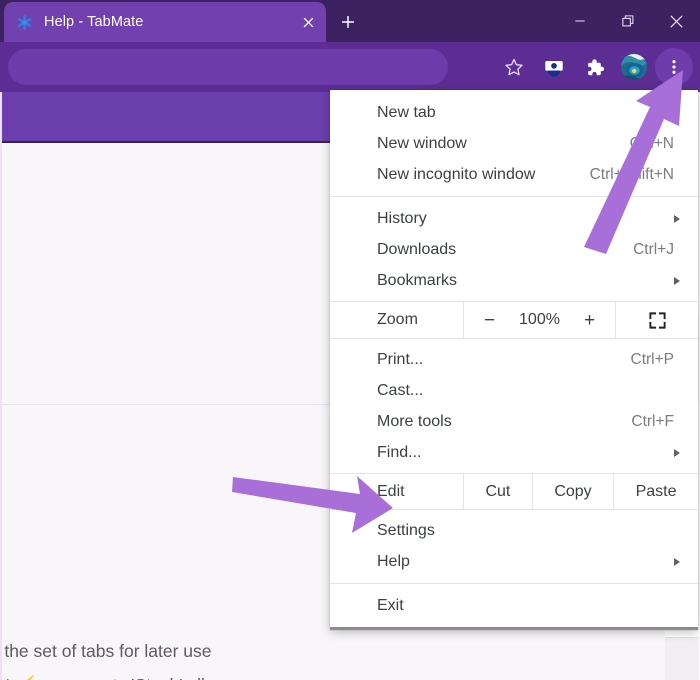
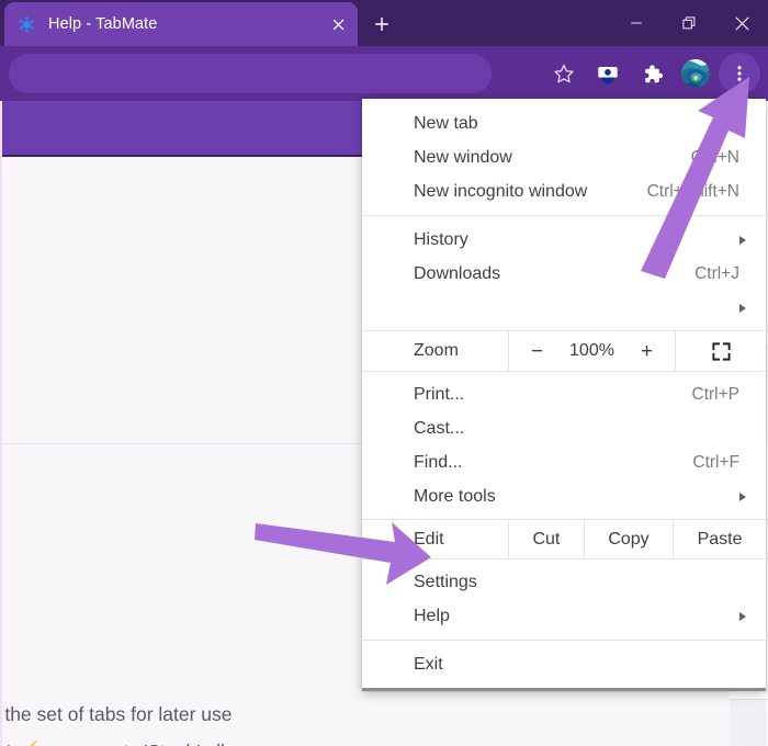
  Help - TabMate
  the set of tabs for later use
  New tab
  New window
  New incognito window
  Ctrl+ift+N
  History
  Downloads
  Ctrl+J
- Bookmarks
  Zoom
  −
  100%
  +
  Print...
  Ctrl+P
  Cast...
- More tools
+ Find...
  Ctrl+F
- Find...
+ More tools
  Edit
  Cut
  Copy
  Paste
  Settings
  Help
  Exit
